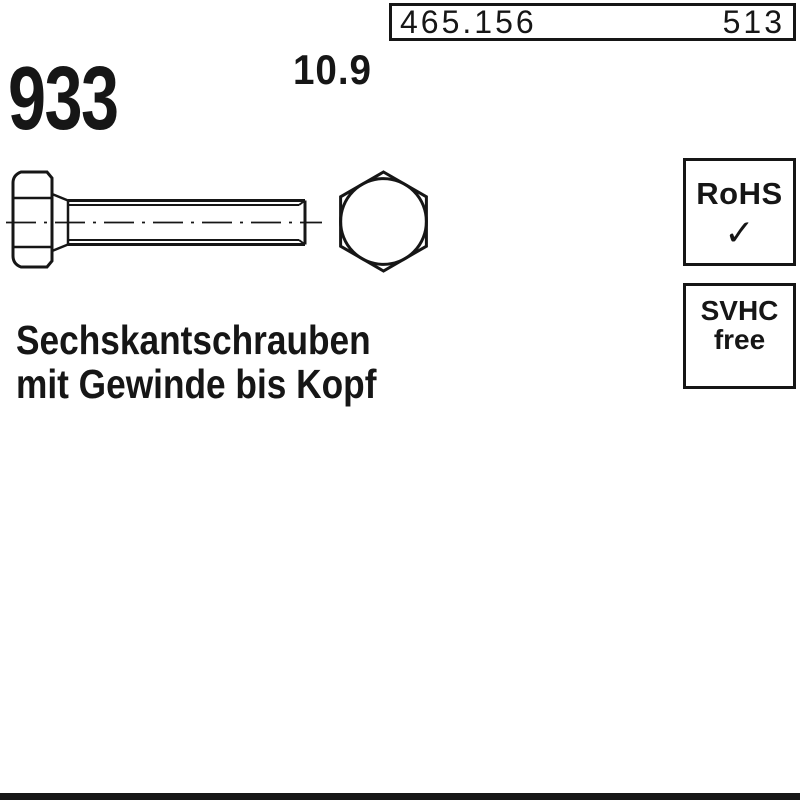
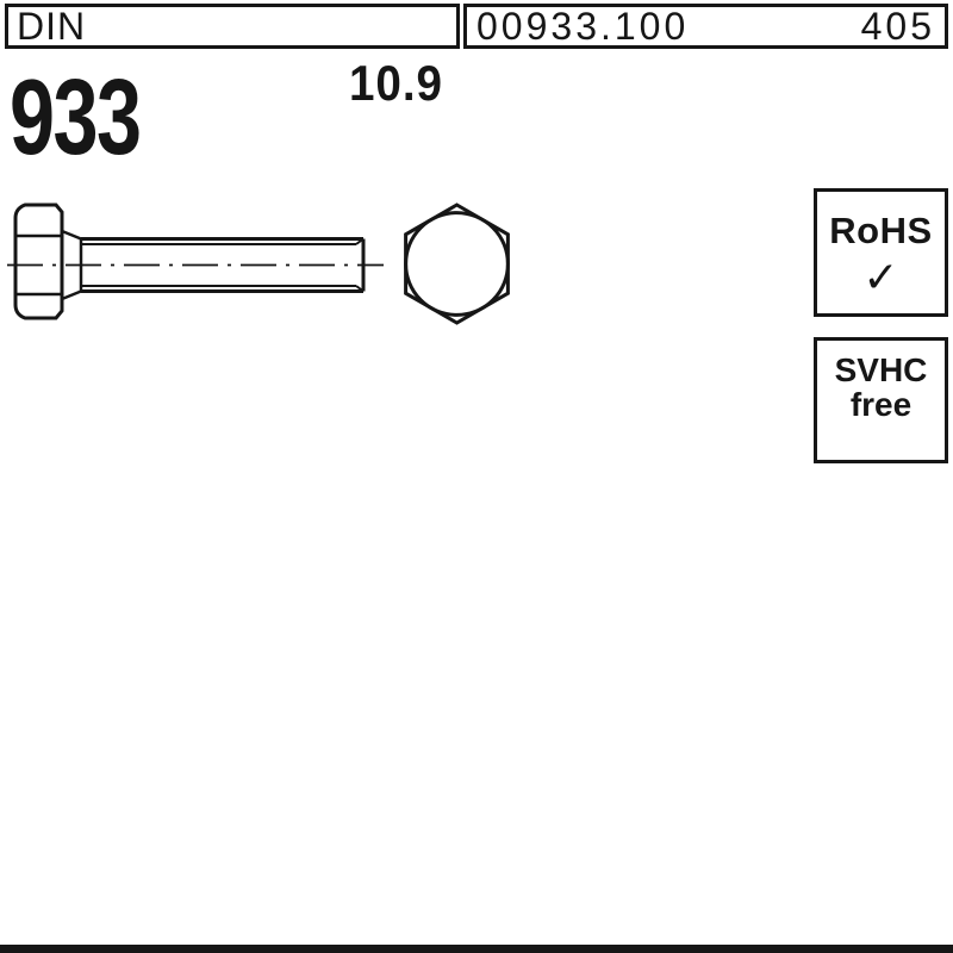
+ DIN
- 465.156
+ 00933.100
- 513
+ 405
  933
  10.9
  RoHS
  ✓
  SVHC
  free
- Sechskantschrauben
- mit Gewinde bis Kopf
